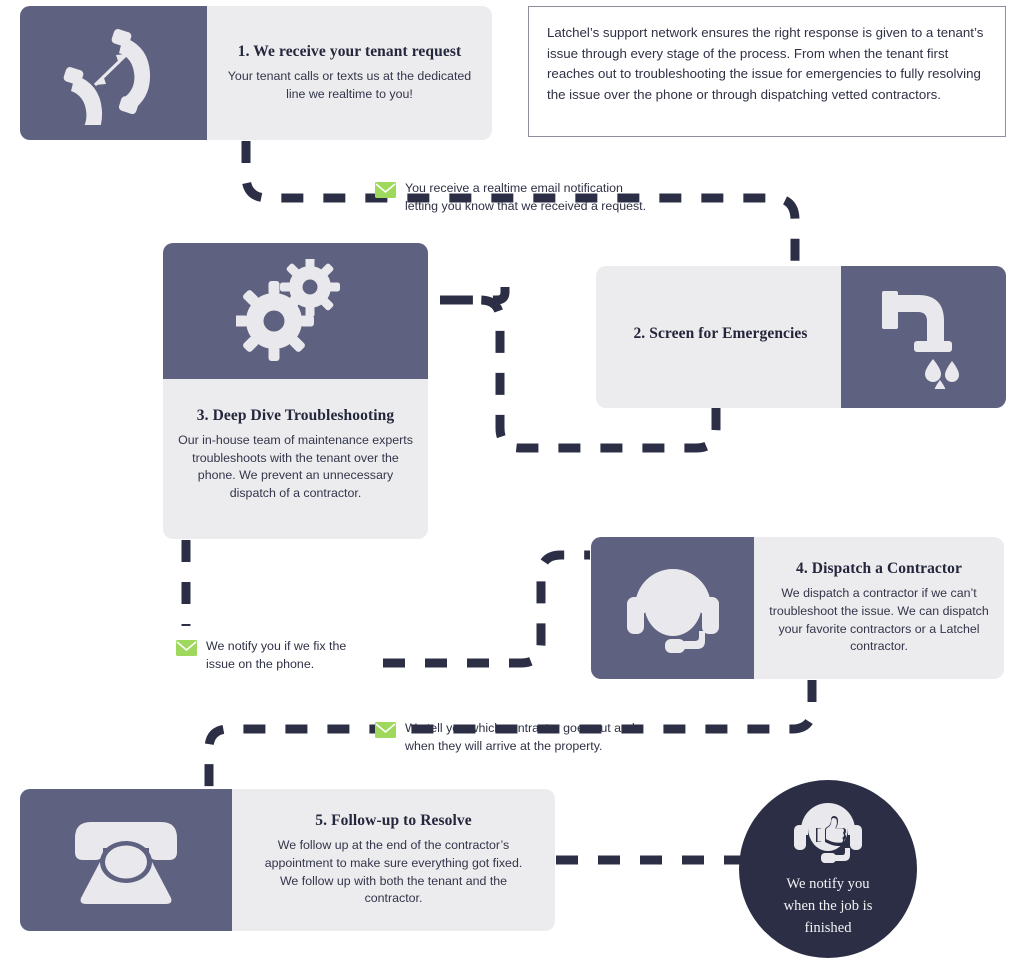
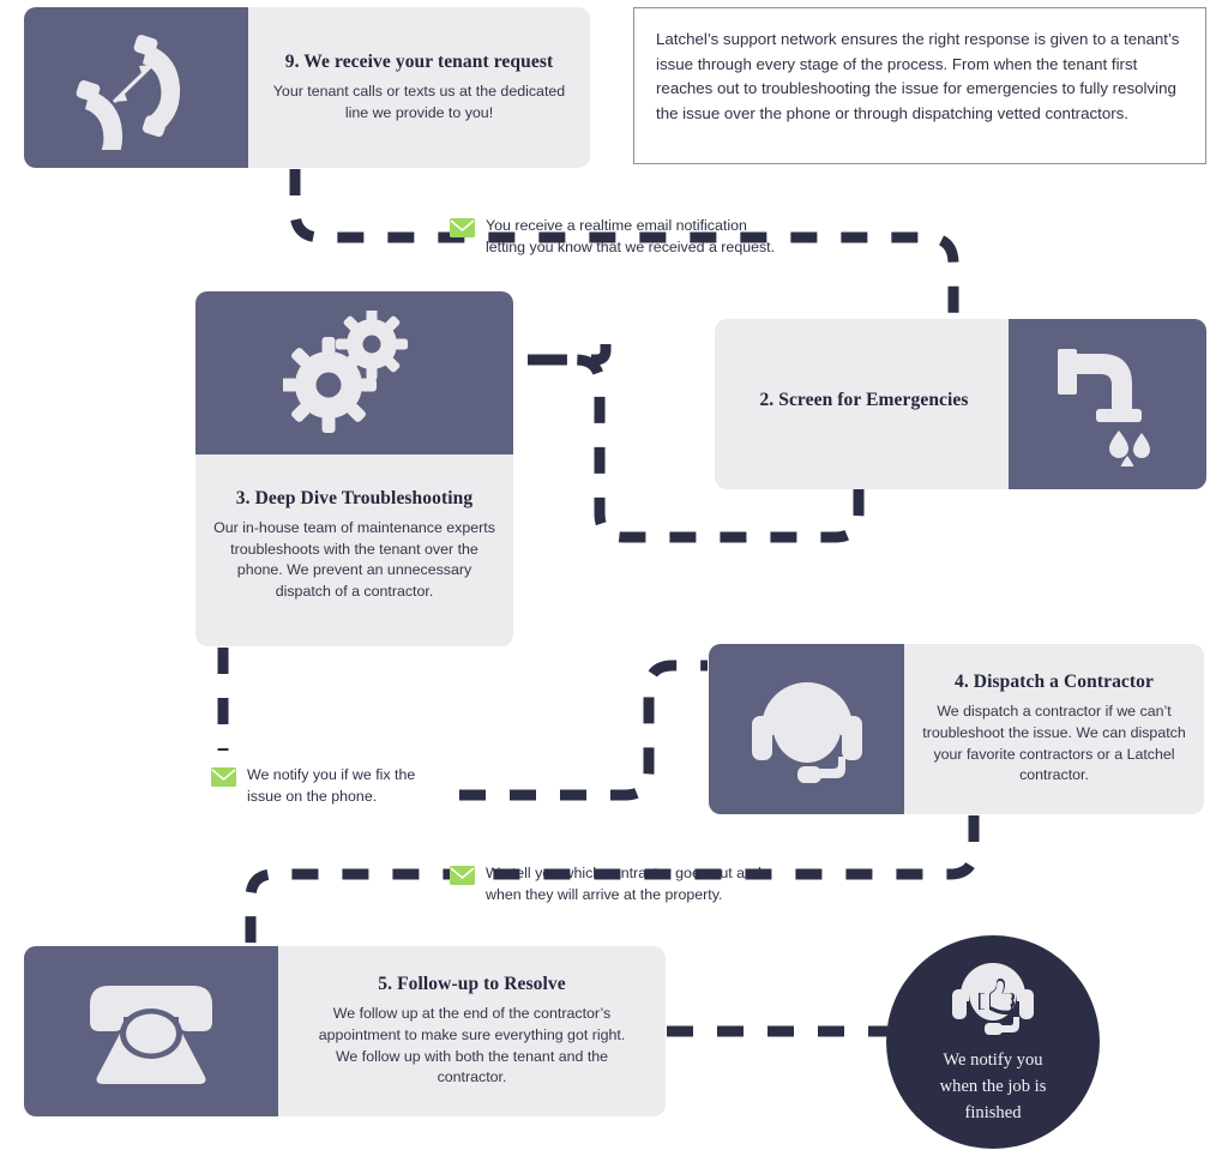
  Latchel’s support network ensures the right response is given to a tenant’s issue through every stage of the process. From when the tenant first reaches out to troubleshooting the issue for emergencies to fully resolving the issue over the phone or through dispatching vetted contractors.
- 1. We receive your tenant request
+ 9. We receive your tenant request
- Your tenant calls or texts us at the dedicated line we realtime to you!
+ Your tenant calls or texts us at the dedicated line we provide to you!
  2. Screen for Emergencies
  3. Deep Dive Troubleshooting
  Our in-house team of maintenance experts troubleshoots with the tenant over the phone. We prevent an unnecessary dispatch of a contractor.
  4. Dispatch a Contractor
  We dispatch a contractor if we can’t troubleshoot the issue. We can dispatch your favorite contractors or a Latchel contractor.
  5. Follow-up to Resolve
- We follow up at the end of the contractor’s appointment to make sure everything got fixed. We follow up with both the tenant and the contractor.
+ We follow up at the end of the contractor’s appointment to make sure everything got right. We follow up with both the tenant and the contractor.
  You receive a realtime email notification
  letting you know that we received a request.
  We notify you if we fix the
  issue on the phone.
  We tell you which contractor goes out and
  when they will arrive at the property.
  We notify you
  when the job is
  finished
